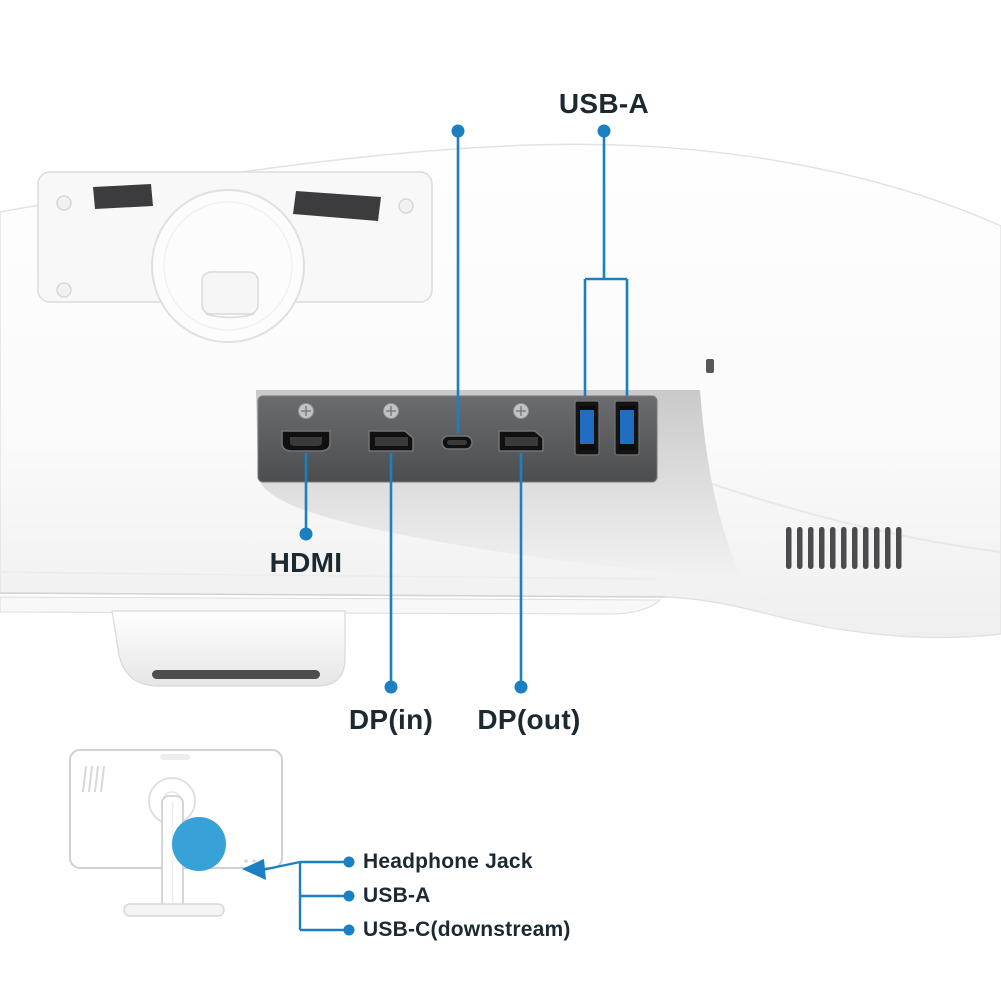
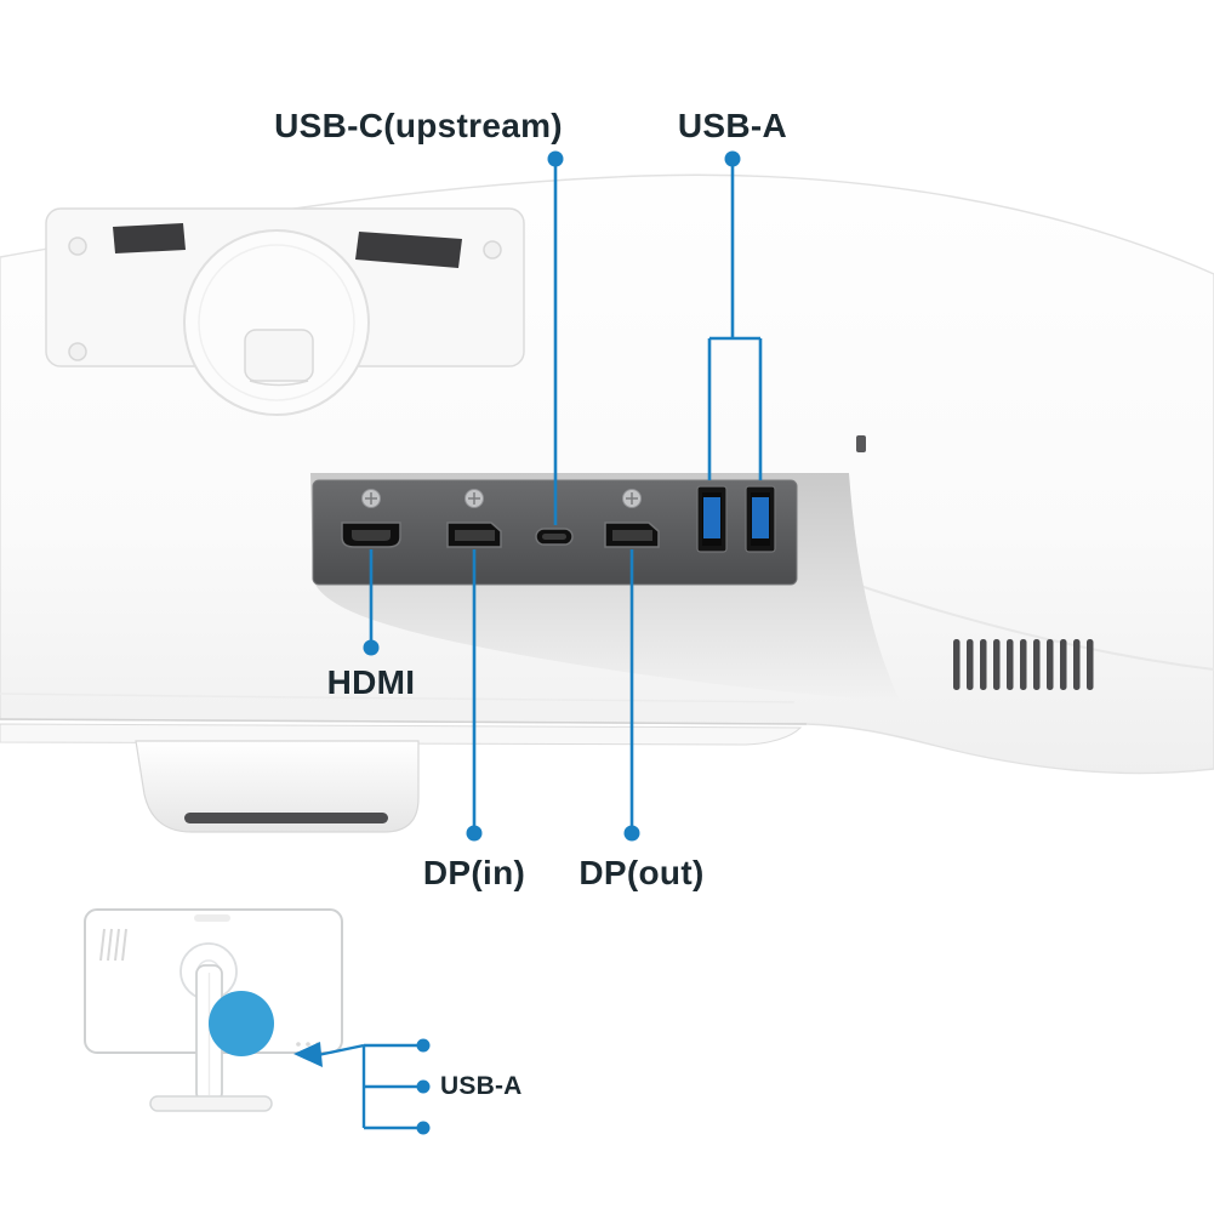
+ USB-C(upstream)
  USB-A
  HDMI
  DP(in)
  DP(out)
- Headphone Jack
  USB-A
- USB-C(downstream)
